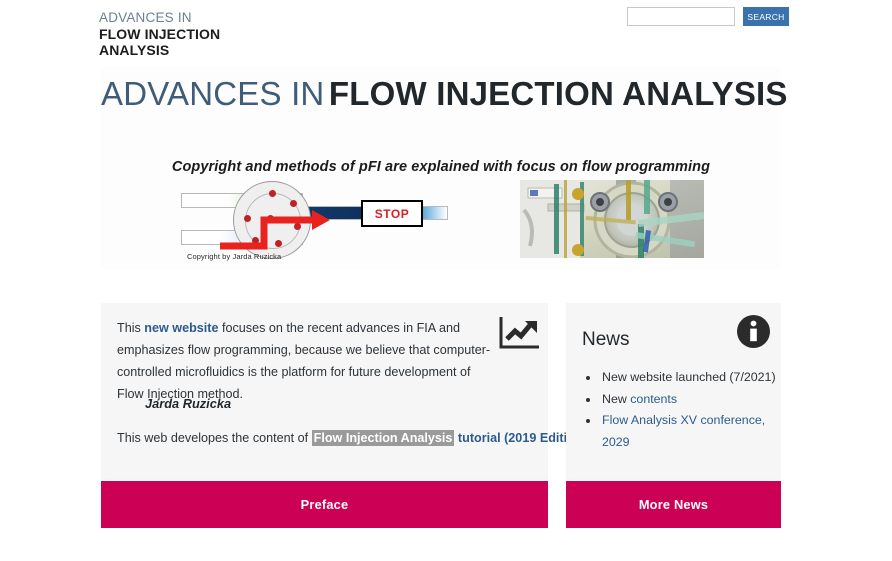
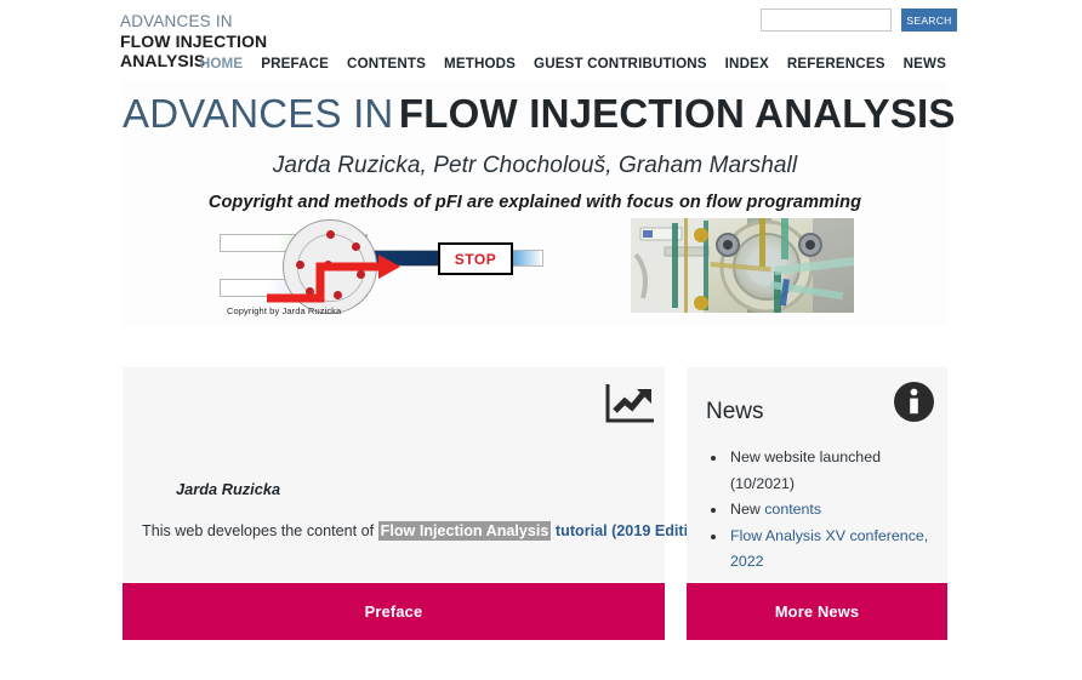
  ADVANCES IN
  FLOW INJECTION
  ANALYSIS
  SEARCH
+ HOME
+ PREFACE
+ CONTENTS
+ METHODS
+ GUEST CONTRIBUTIONS
+ INDEX
+ REFERENCES
+ NEWS
  ADVANCES IN FLOW INJECTION ANALYSIS
+ Jarda Ruzicka, Petr Chocholouš, Graham Marshall
  Copyright and methods of pFI are explained with focus on flow programming
  STOP
  Copyright by Jarda Ruzicka
- This new website focuses on the recent advances in FIA and emphasizes flow programming, because we believe that computer-controlled microfluidics is the platform for future development of Flow Injection method.
  Jarda Ruzicka
  This web developes the content of Flow Injection Analysis tutorial (2019 Edit
  News
- New website launched (7/2021)
+ New website launched (10/2021)
  New contents
- Flow Analysis XV conference, 2029
+ Flow Analysis XV conference, 2022
  Preface
  More News
